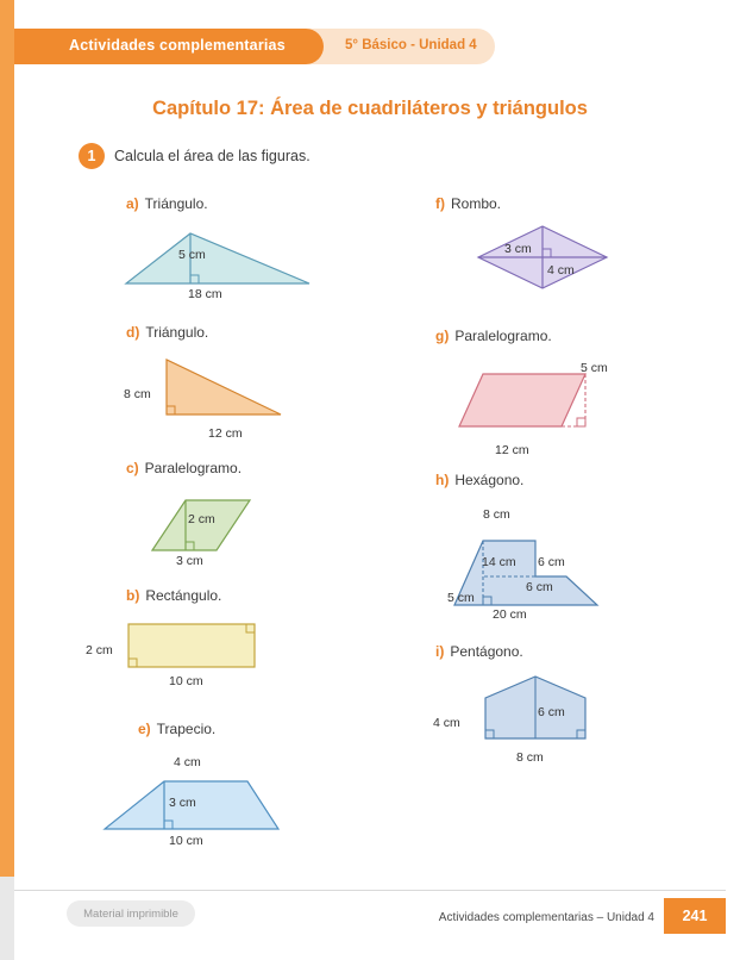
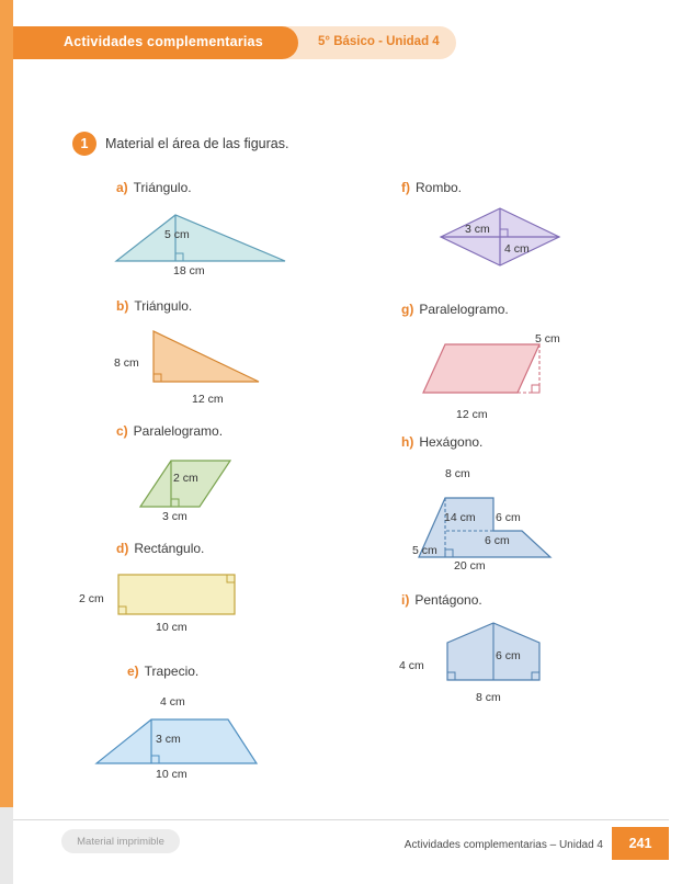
  Actividades complementarias
  5° Básico - Unidad 4
- Capítulo 17: Área de cuadriláteros y triángulos
  1
- Calcula el área de las figuras.
+ Material el área de las figuras.
  a) Triángulo.
  5 cm
  18 cm
- d) Triángulo.
+ b) Triángulo.
  8 cm
  12 cm
  c) Paralelogramo.
  2 cm
  3 cm
- b) Rectángulo.
+ d) Rectángulo.
  2 cm
  10 cm
  e) Trapecio.
  4 cm
  3 cm
  10 cm
  f) Rombo.
  3 cm
  4 cm
  g) Paralelogramo.
  5 cm
  12 cm
  h) Hexágono.
  8 cm
  14 cm
  6 cm
  6 cm
  5 cm
  20 cm
  i) Pentágono.
  6 cm
  4 cm
  8 cm
  Material imprimible
  Actividades complementarias – Unidad 4
  241
